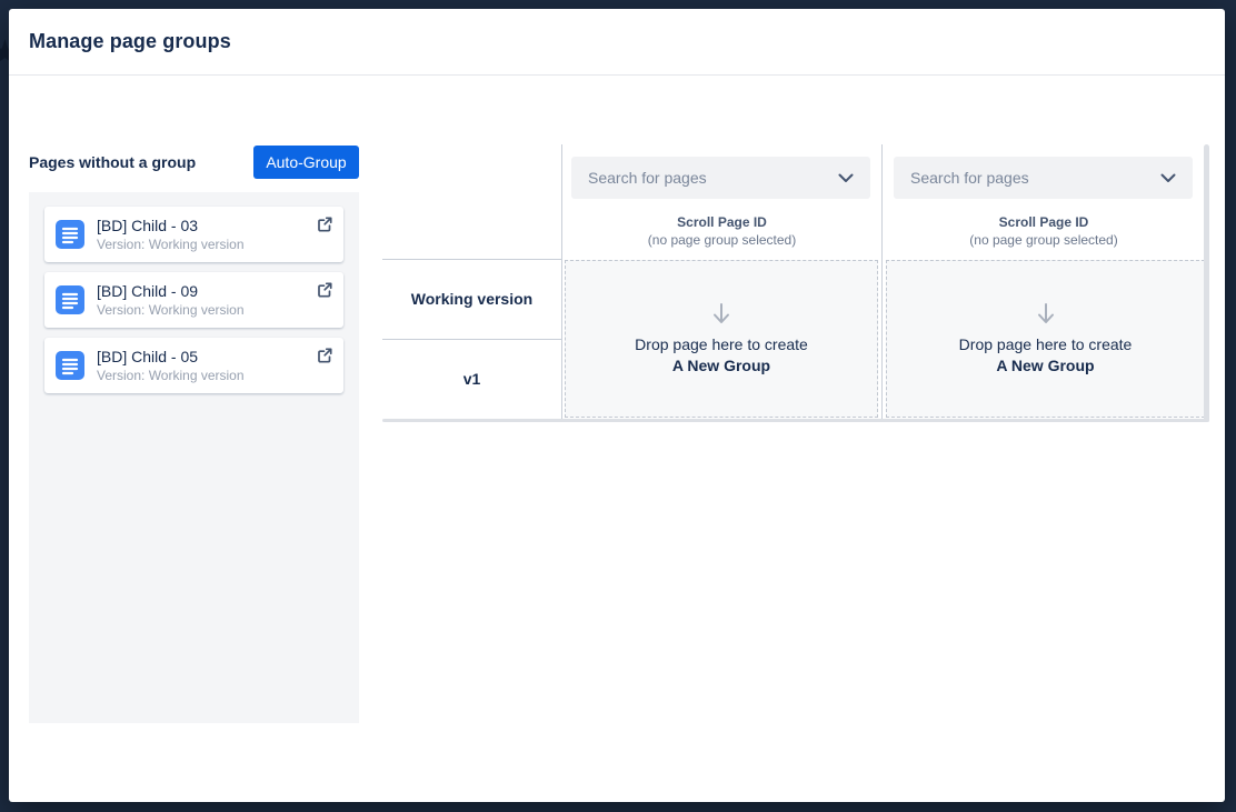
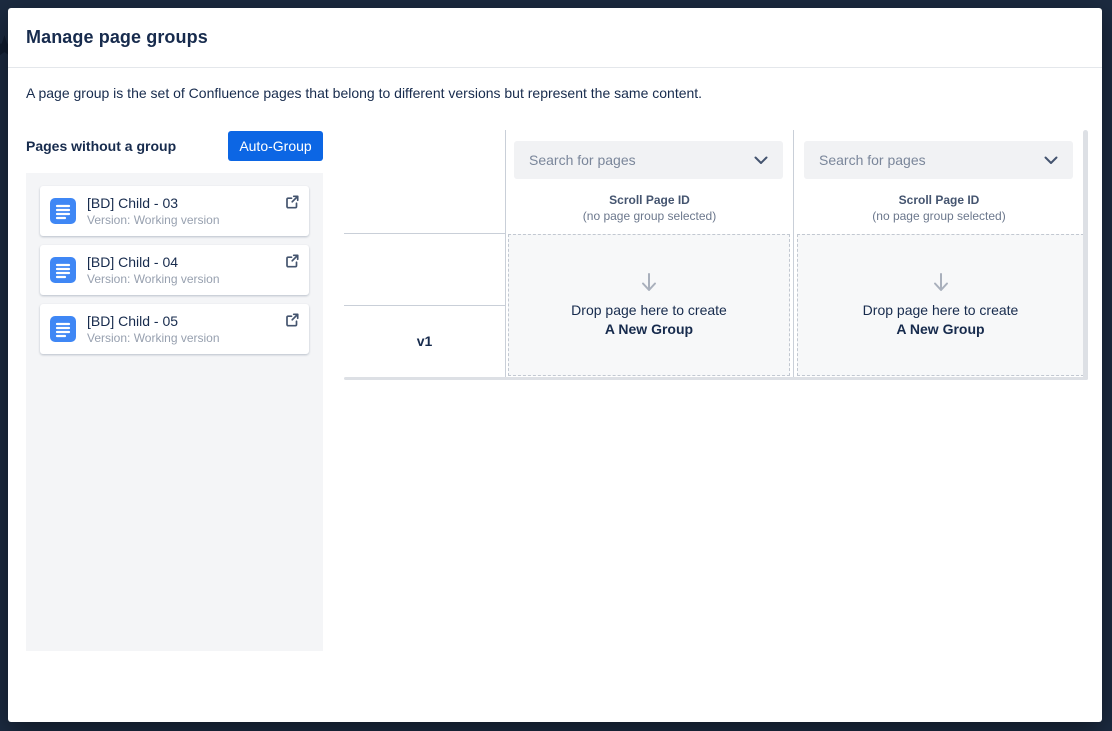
  ★
  Manage page groups
+ A page group is the set of Confluence pages that belong to different versions but represent the same content.
  Pages without a group
  Auto-Group
  [BD] Child - 03
  Version: Working version
- [BD] Child - 09
+ [BD] Child - 04
  Version: Working version
  [BD] Child - 05
  Version: Working version
- Working version
  v1
  Search for pages
  Scroll Page ID
  (no page group selected)
  Drop page here to create
  A New Group
  Search for pages
  Scroll Page ID
  (no page group selected)
  Drop page here to create
  A New Group
